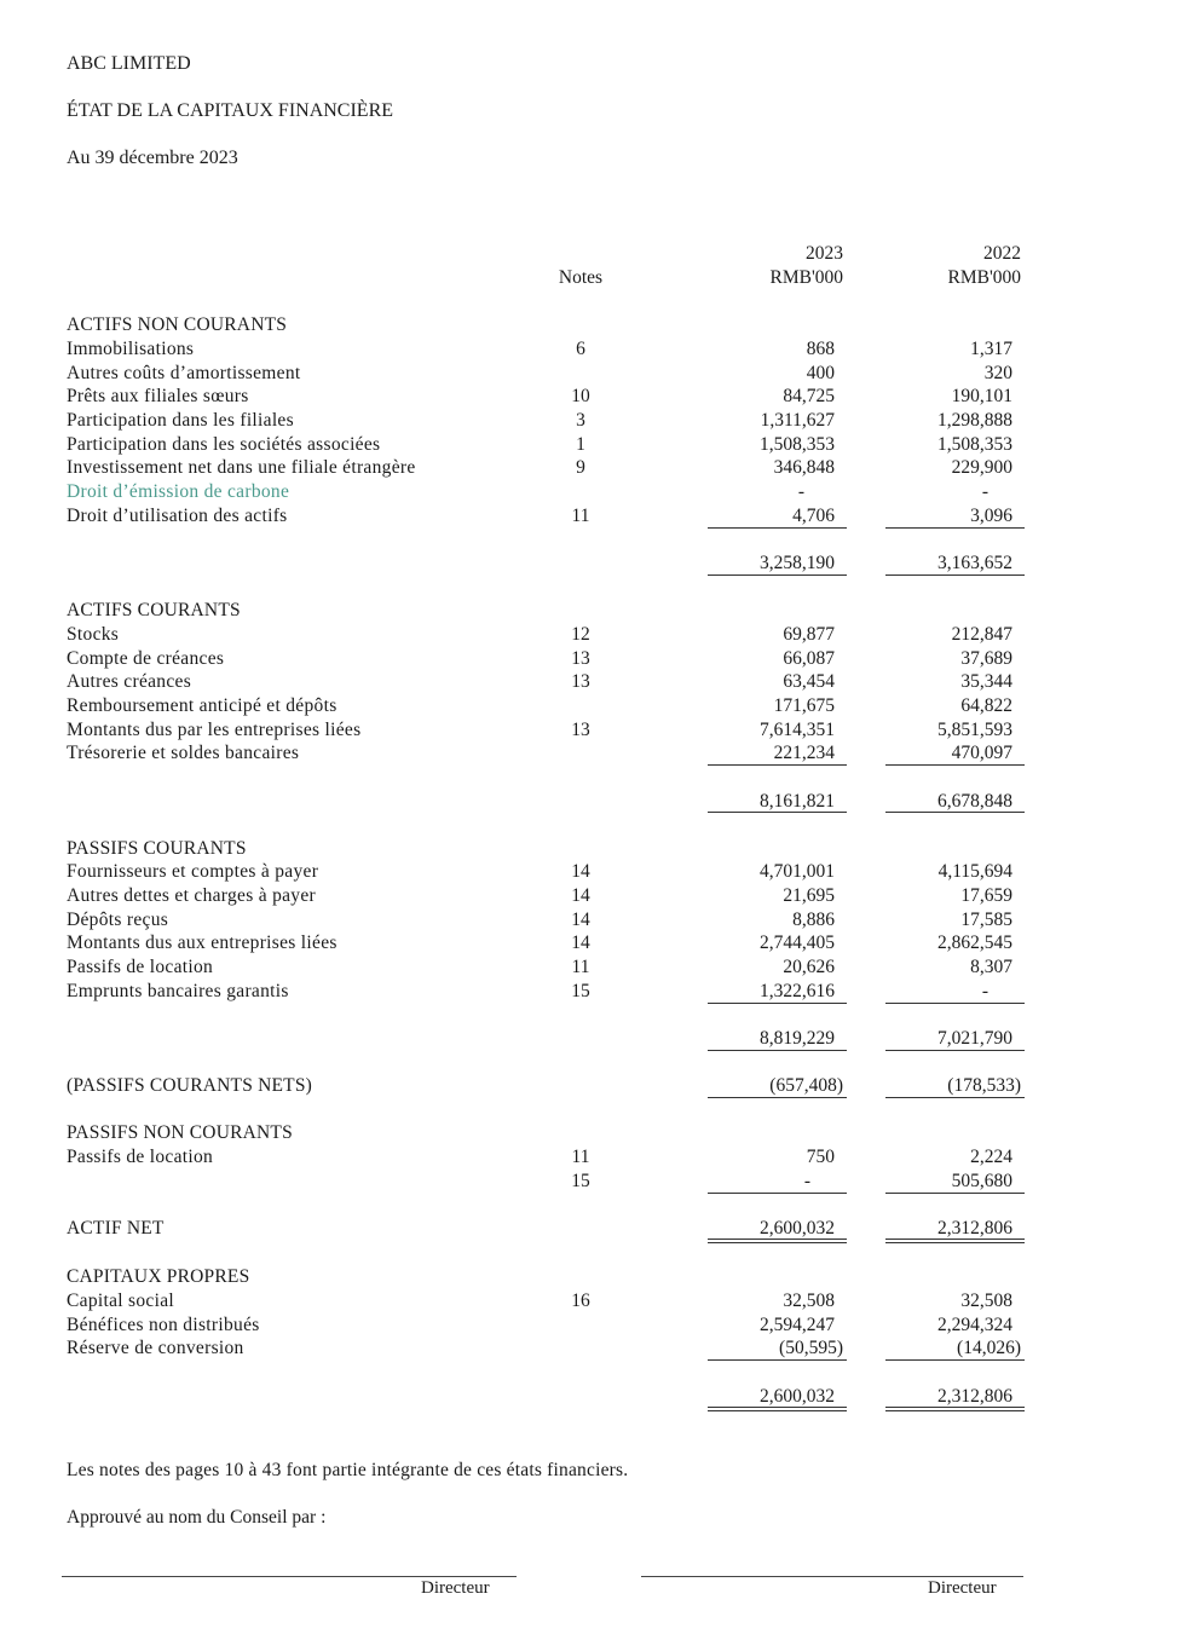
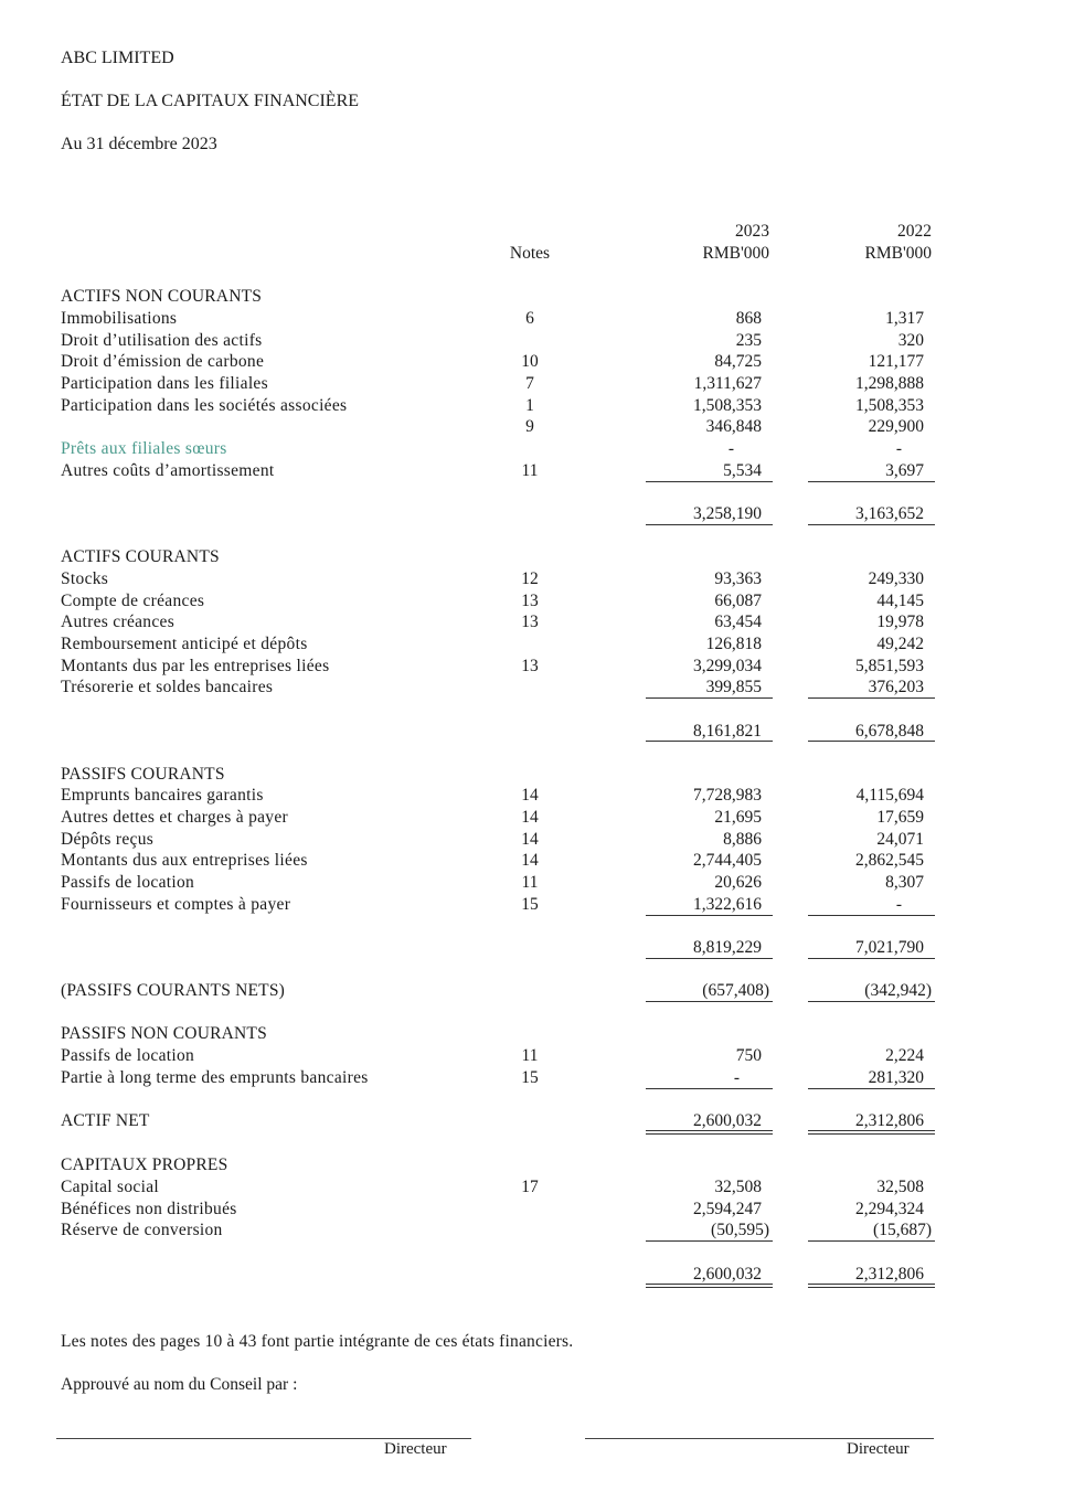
  ABC LIMITED
  ÉTAT DE LA CAPITAUX FINANCIÈRE
- Au 39 décembre 2023
+ Au 31 décembre 2023
  2023
  2022
  Notes
  RMB'000
  RMB'000
  ACTIFS NON COURANTS
  Immobilisations
  6
  868
  1,317
- Autres coûts d’amortissement
+ Droit d’utilisation des actifs
- 400
+ 235
  320
- Prêts aux filiales sœurs
+ Droit d’émission de carbone
  10
  84,725
- 190,101
+ 121,177
  Participation dans les filiales
- 3
+ 7
  1,311,627
  1,298,888
  Participation dans les sociétés associées
  1
  1,508,353
  1,508,353
- Investissement net dans une filiale étrangère
  9
  346,848
  229,900
- Droit d’émission de carbone
+ Prêts aux filiales sœurs
  -
  -
- Droit d’utilisation des actifs
+ Autres coûts d’amortissement
  11
- 4,706
+ 5,534
- 3,096
+ 3,697
  3,258,190
  3,163,652
  ACTIFS COURANTS
  Stocks
  12
- 69,877
+ 93,363
- 212,847
+ 249,330
  Compte de créances
  13
  66,087
- 37,689
+ 44,145
  Autres créances
  13
  63,454
- 35,344
+ 19,978
  Remboursement anticipé et dépôts
- 171,675
+ 126,818
- 64,822
+ 49,242
  Montants dus par les entreprises liées
  13
- 7,614,351
+ 3,299,034
  5,851,593
  Trésorerie et soldes bancaires
- 221,234
+ 399,855
- 470,097
+ 376,203
  8,161,821
  6,678,848
  PASSIFS COURANTS
- Fournisseurs et comptes à payer
+ Emprunts bancaires garantis
  14
- 4,701,001
+ 7,728,983
  4,115,694
  Autres dettes et charges à payer
  14
  21,695
  17,659
  Dépôts reçus
  14
  8,886
- 17,585
+ 24,071
  Montants dus aux entreprises liées
  14
  2,744,405
  2,862,545
  Passifs de location
  11
  20,626
  8,307
- Emprunts bancaires garantis
+ Fournisseurs et comptes à payer
  15
  1,322,616
  -
  8,819,229
  7,021,790
  (PASSIFS COURANTS NETS)
  (657,408)
- (178,533)
+ (342,942)
  PASSIFS NON COURANTS
  Passifs de location
  11
  750
  2,224
+ Partie à long terme des emprunts bancaires
  15
  -
- 505,680
+ 281,320
  ACTIF NET
  2,600,032
  2,312,806
  CAPITAUX PROPRES
  Capital social
- 16
+ 17
  32,508
  32,508
  Bénéfices non distribués
  2,594,247
  2,294,324
  Réserve de conversion
  (50,595)
- (14,026)
+ (15,687)
  2,600,032
  2,312,806
  Les notes des pages 10 à 43 font partie intégrante de ces états financiers.
  Approuvé au nom du Conseil par :
  Directeur
  Directeur
